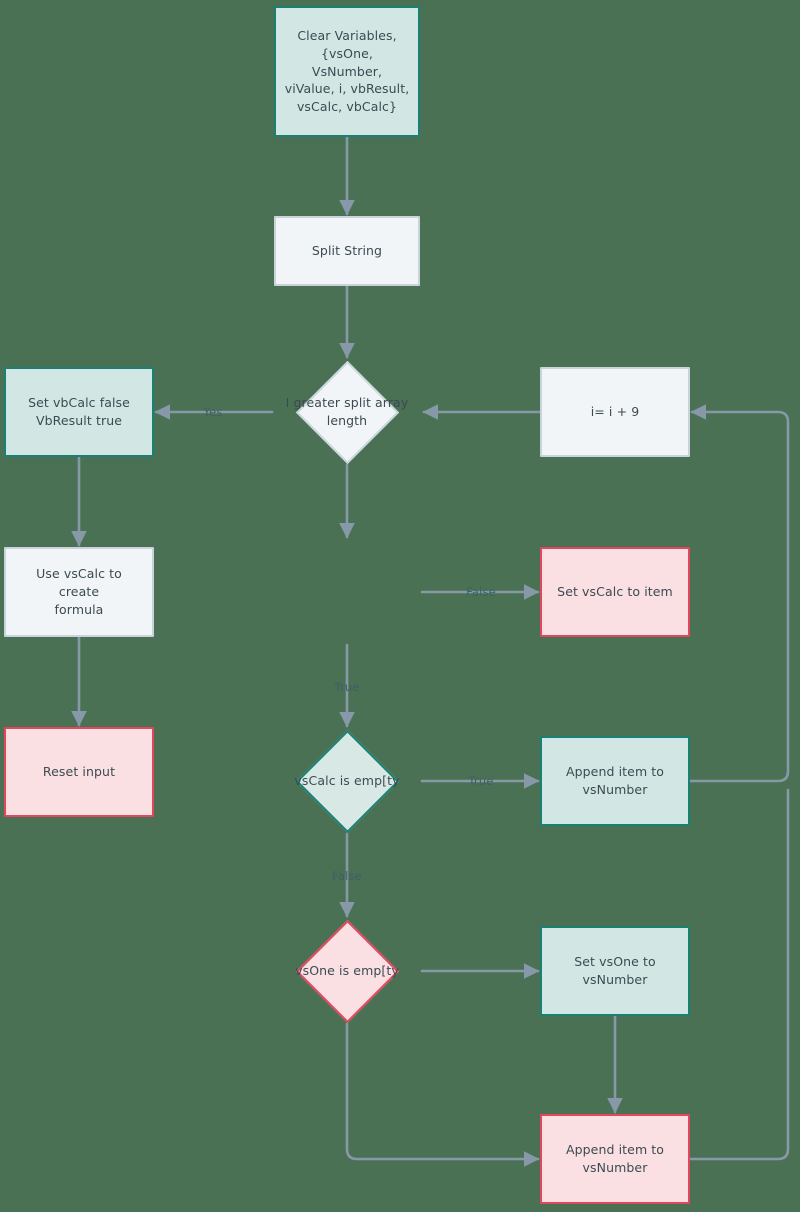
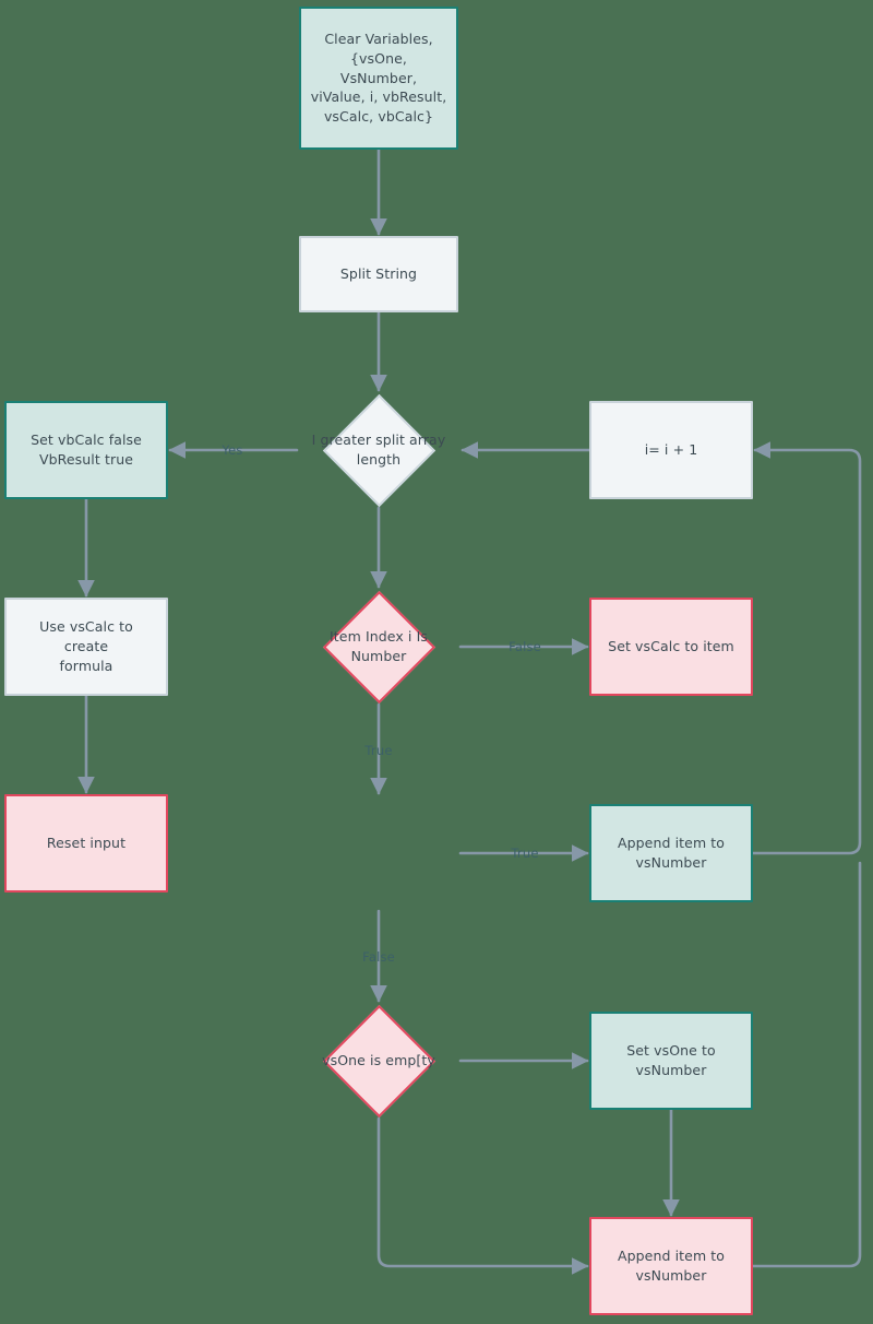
  Clear Variables,
  {vsOne, VsNumber,
  viValue, i, vbResult,
  vsCalc, vbCalc}
  Split String
  I greater split array
  length
  Set vbCalc false
  VbResult true
- i= i + 9
+ i= i + 1
  Use vsCalc to create
  formula
+ Item Index i Is
+ Number
  Set vsCalc to item
  Reset input
- vsCalc is emp[ty
  Append item to
  vsNumber
  vsOne is emp[ty
  Set vsOne to
  vsNumber
  Append item to
  vsNumber
  Yes
  False
  True
  True
  False
